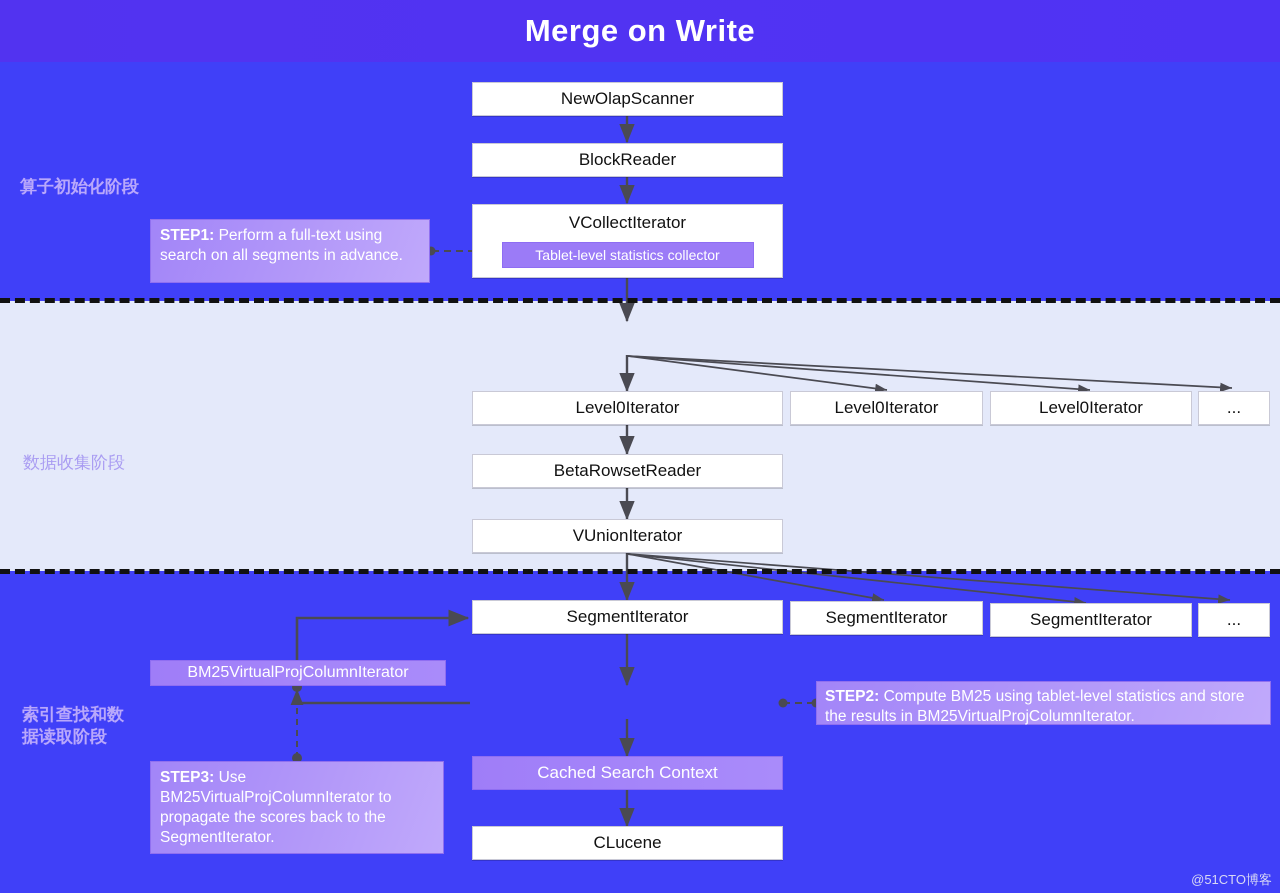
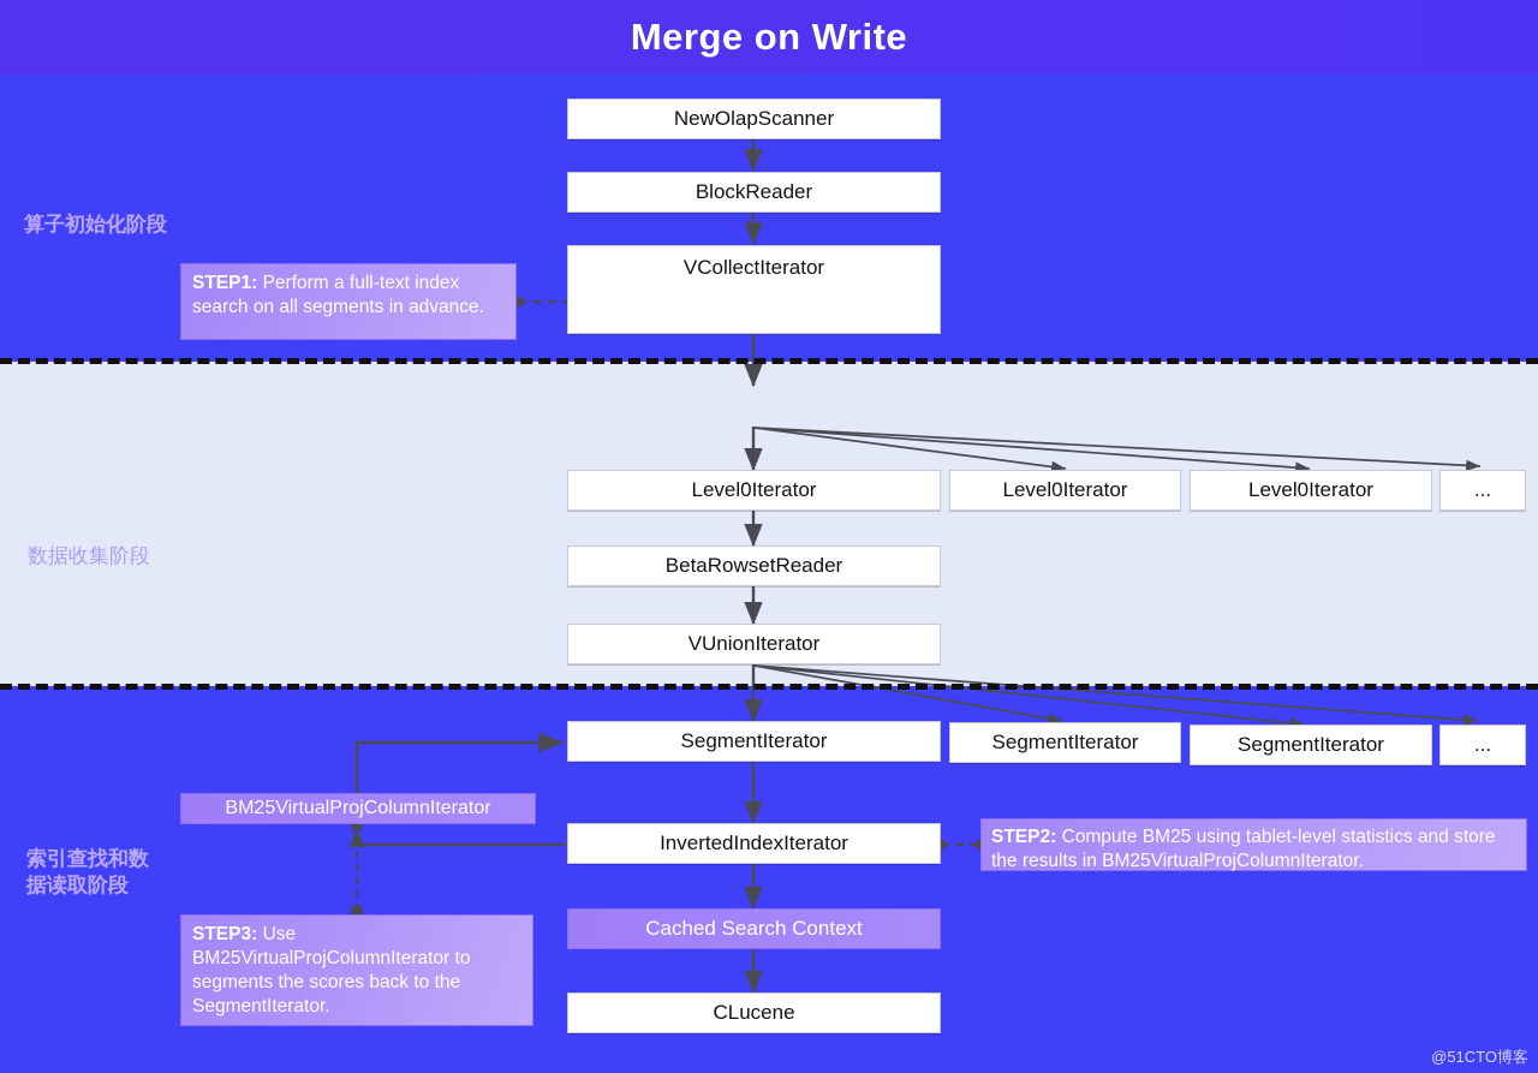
  Merge on Write
  算子初始化阶段
  数据收集阶段
  索引查找和数
  据读取阶段
  NewOlapScanner
  BlockReader
  VCollectIterator
- Tablet-level statistics collector
- STEP1: Perform a full-text using search on all segments in advance.
+ STEP1: Perform a full-text index search on all segments in advance.
  Level0Iterator
  Level0Iterator
  Level0Iterator
  ...
  BetaRowsetReader
  VUnionIterator
  SegmentIterator
  SegmentIterator
  SegmentIterator
  ...
  BM25VirtualProjColumnIterator
+ InvertedIndexIterator
  STEP2: Compute BM25 using tablet-level statistics and store the results in BM25VirtualProjColumnIterator.
  Cached Search Context
- STEP3: Use BM25VirtualProjColumnIterator to propagate the scores back to the SegmentIterator.
+ STEP3: Use BM25VirtualProjColumnIterator to segments the scores back to the SegmentIterator.
  CLucene
  @51CTO博客
